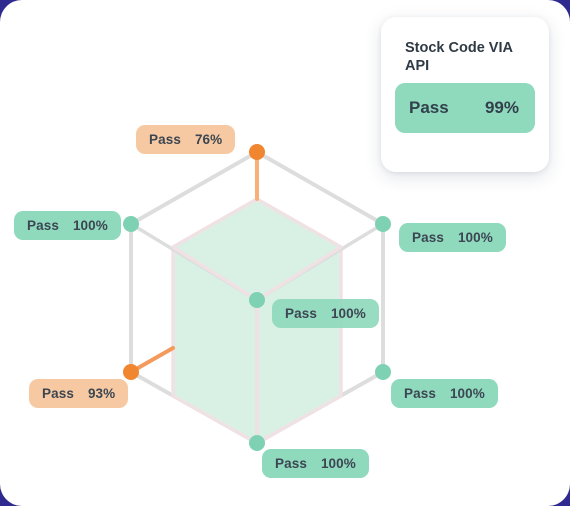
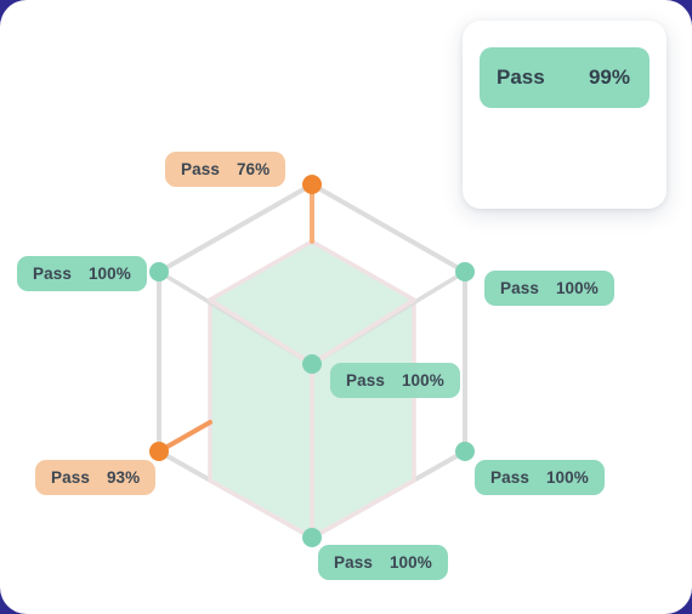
  Pass
  76%
  Pass
  100%
  Pass
  100%
  Pass
  100%
  Pass
  93%
  Pass
  100%
  Pass
  100%
- Stock Code VIA API
  Pass
  99%
